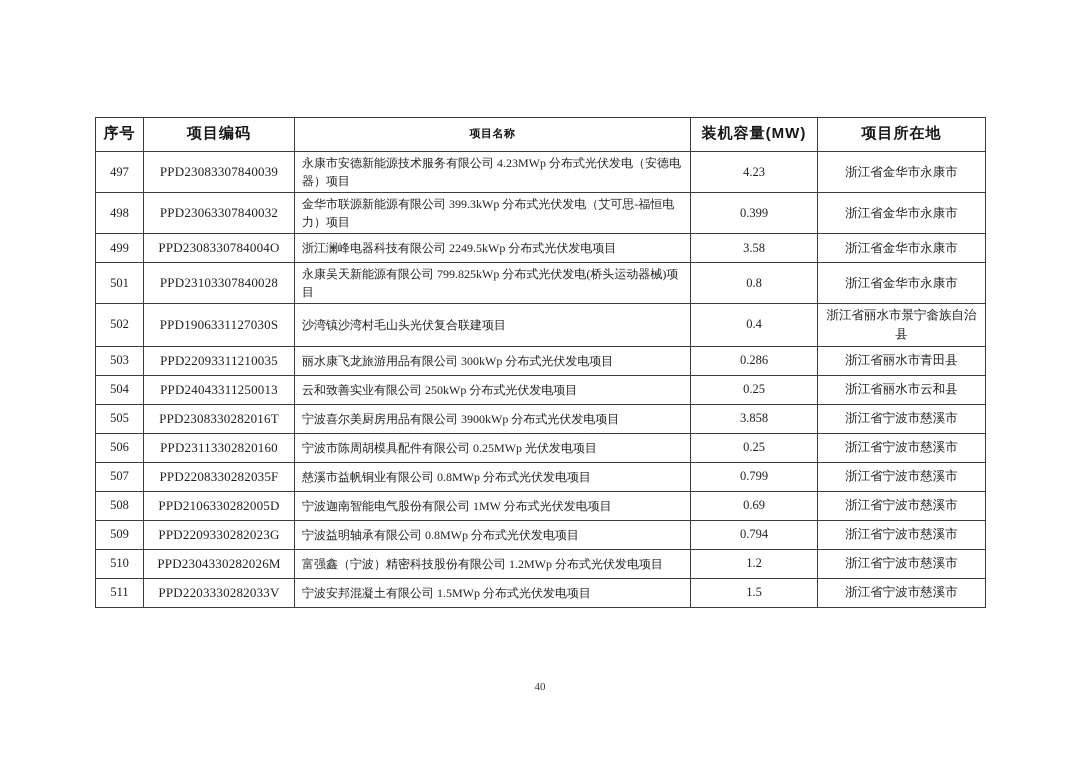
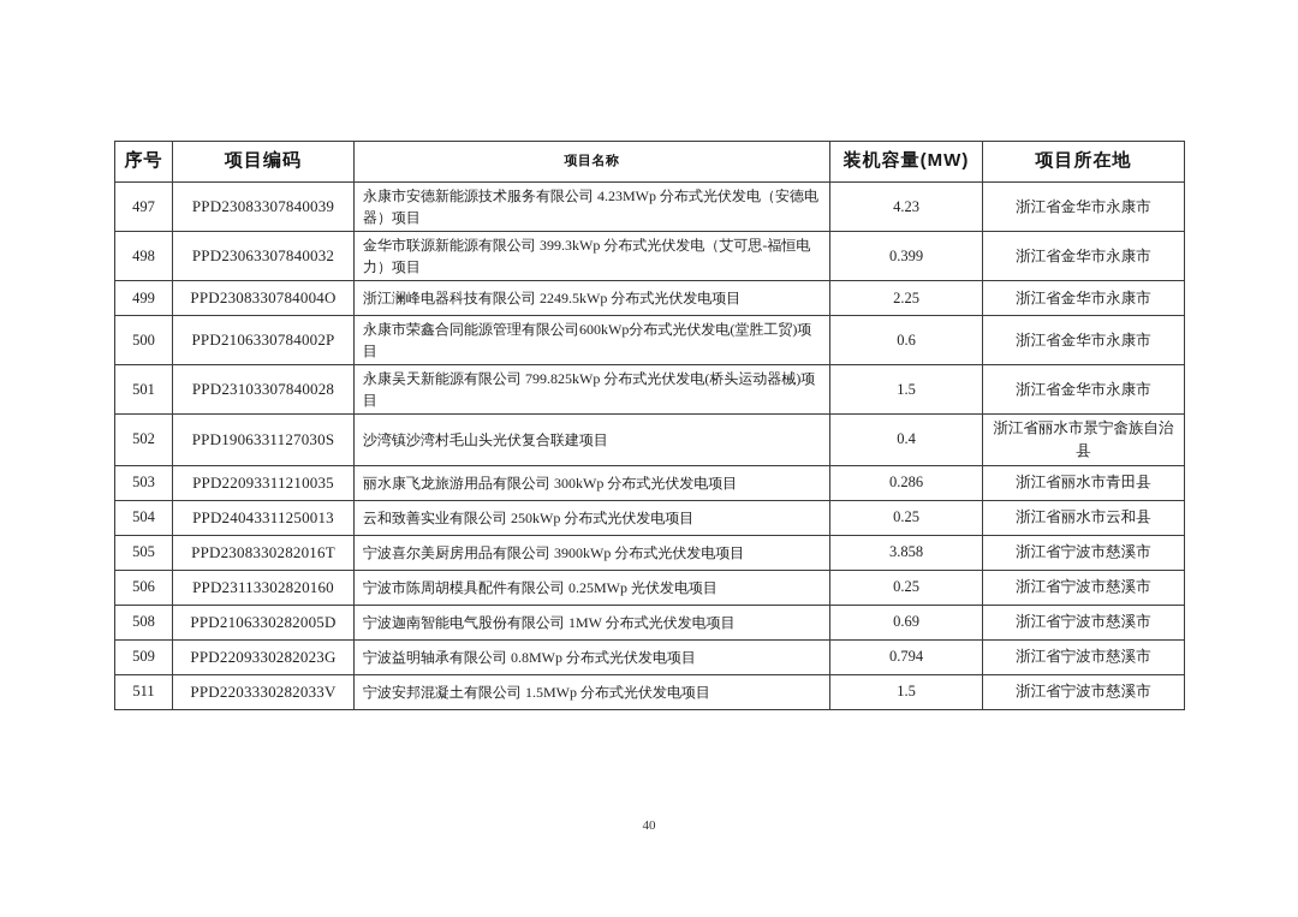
  序号	项目编码	项目名称	装机容量(MW)	项目所在地
  497	PPD23083307840039	永康市安德新能源技术服务有限公司 4.23MWp 分布式光伏发电（安德电器）项目	4.23	浙江省金华市永康市
  498	PPD23063307840032	金华市联源新能源有限公司 399.3kWp 分布式光伏发电（艾可思-福恒电力）项目	0.399	浙江省金华市永康市
- 499	PPD2308330784004O	浙江澜峰电器科技有限公司 2249.5kWp 分布式光伏发电项目	3.58	浙江省金华市永康市
+ 499	PPD2308330784004O	浙江澜峰电器科技有限公司 2249.5kWp 分布式光伏发电项目	2.25	浙江省金华市永康市
+ 500	PPD2106330784002P	永康市荣鑫合同能源管理有限公司600kWp分布式光伏发电(堂胜工贸)项目	0.6	浙江省金华市永康市
- 501	PPD23103307840028	永康吴天新能源有限公司 799.825kWp 分布式光伏发电(桥头运动器械)项目	0.8	浙江省金华市永康市
+ 501	PPD23103307840028	永康吴天新能源有限公司 799.825kWp 分布式光伏发电(桥头运动器械)项目	1.5	浙江省金华市永康市
  502	PPD1906331127030S	沙湾镇沙湾村毛山头光伏复合联建项目	0.4	浙江省丽水市景宁畲族自治县
  503	PPD22093311210035	丽水康飞龙旅游用品有限公司 300kWp 分布式光伏发电项目	0.286	浙江省丽水市青田县
  504	PPD24043311250013	云和致善实业有限公司 250kWp 分布式光伏发电项目	0.25	浙江省丽水市云和县
  505	PPD2308330282016T	宁波喜尔美厨房用品有限公司 3900kWp 分布式光伏发电项目	3.858	浙江省宁波市慈溪市
  506	PPD23113302820160	宁波市陈周胡模具配件有限公司 0.25MWp 光伏发电项目	0.25	浙江省宁波市慈溪市
- 507	PPD2208330282035F	慈溪市益帆铜业有限公司 0.8MWp 分布式光伏发电项目	0.799	浙江省宁波市慈溪市
  508	PPD2106330282005D	宁波迦南智能电气股份有限公司 1MW 分布式光伏发电项目	0.69	浙江省宁波市慈溪市
  509	PPD2209330282023G	宁波益明轴承有限公司 0.8MWp 分布式光伏发电项目	0.794	浙江省宁波市慈溪市
- 510	PPD2304330282026M	富强鑫（宁波）精密科技股份有限公司 1.2MWp 分布式光伏发电项目	1.2	浙江省宁波市慈溪市
  511	PPD2203330282033V	宁波安邦混凝土有限公司 1.5MWp 分布式光伏发电项目	1.5	浙江省宁波市慈溪市
  40
